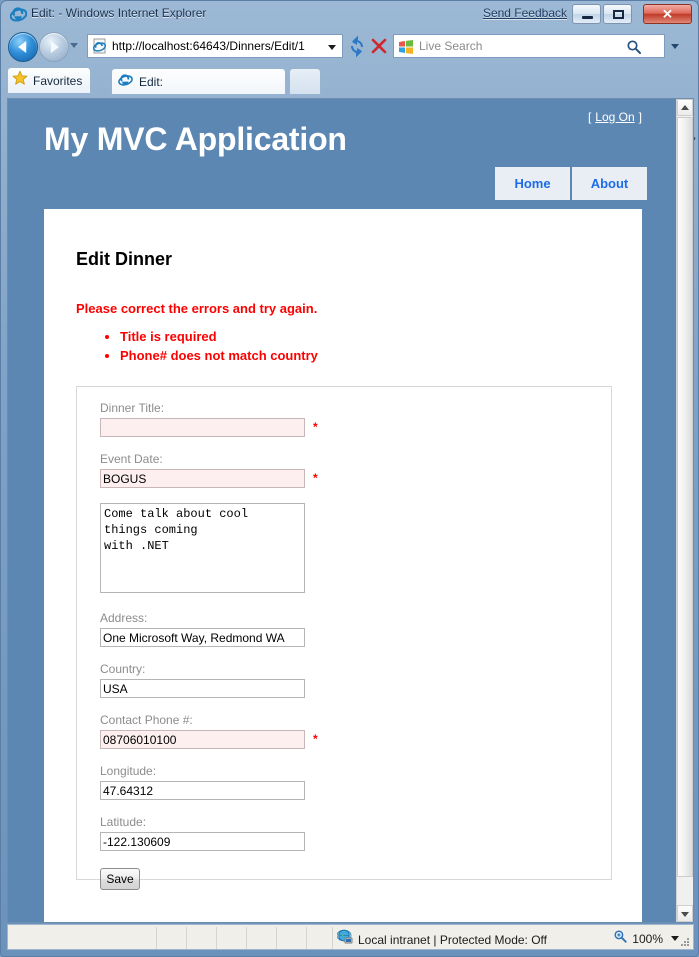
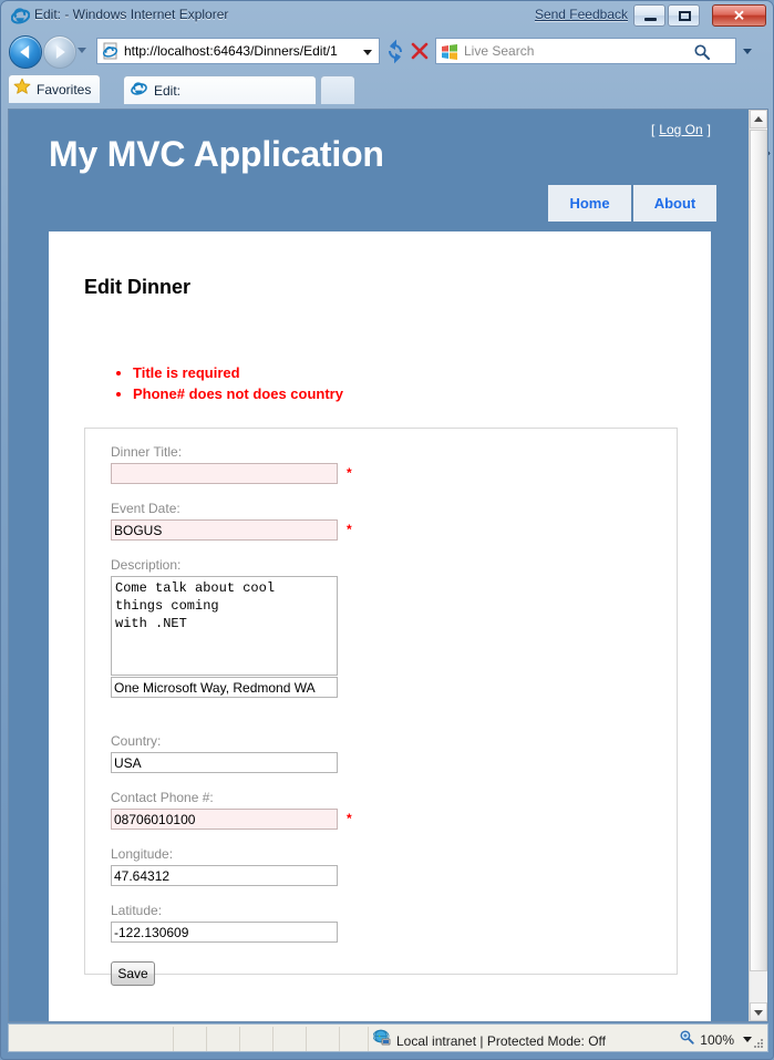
  Edit: - Windows Internet Explorer
  Send Feedback
  ✕
  http://localhost:64643/Dinners/Edit/1
  Live Search
  Favorites
  Edit:
  [ Log On ]
  My MVC Application
  Home
  About
  Edit Dinner
- Please correct the errors and try again.
  Title is required
- Phone# does not match country
+ Phone# does not does country
  Dinner Title:
  *
  Event Date:
  BOGUS
  *
+ Description:
  Come talk about cool
  things coming
  with .NET
- Address:
  One Microsoft Way, Redmond WA
  Country:
  USA
  Contact Phone #:
  08706010100
  *
  Longitude:
  47.64312
  Latitude:
  -122.130609
  Save
  Local intranet | Protected Mode: Off
  100%
